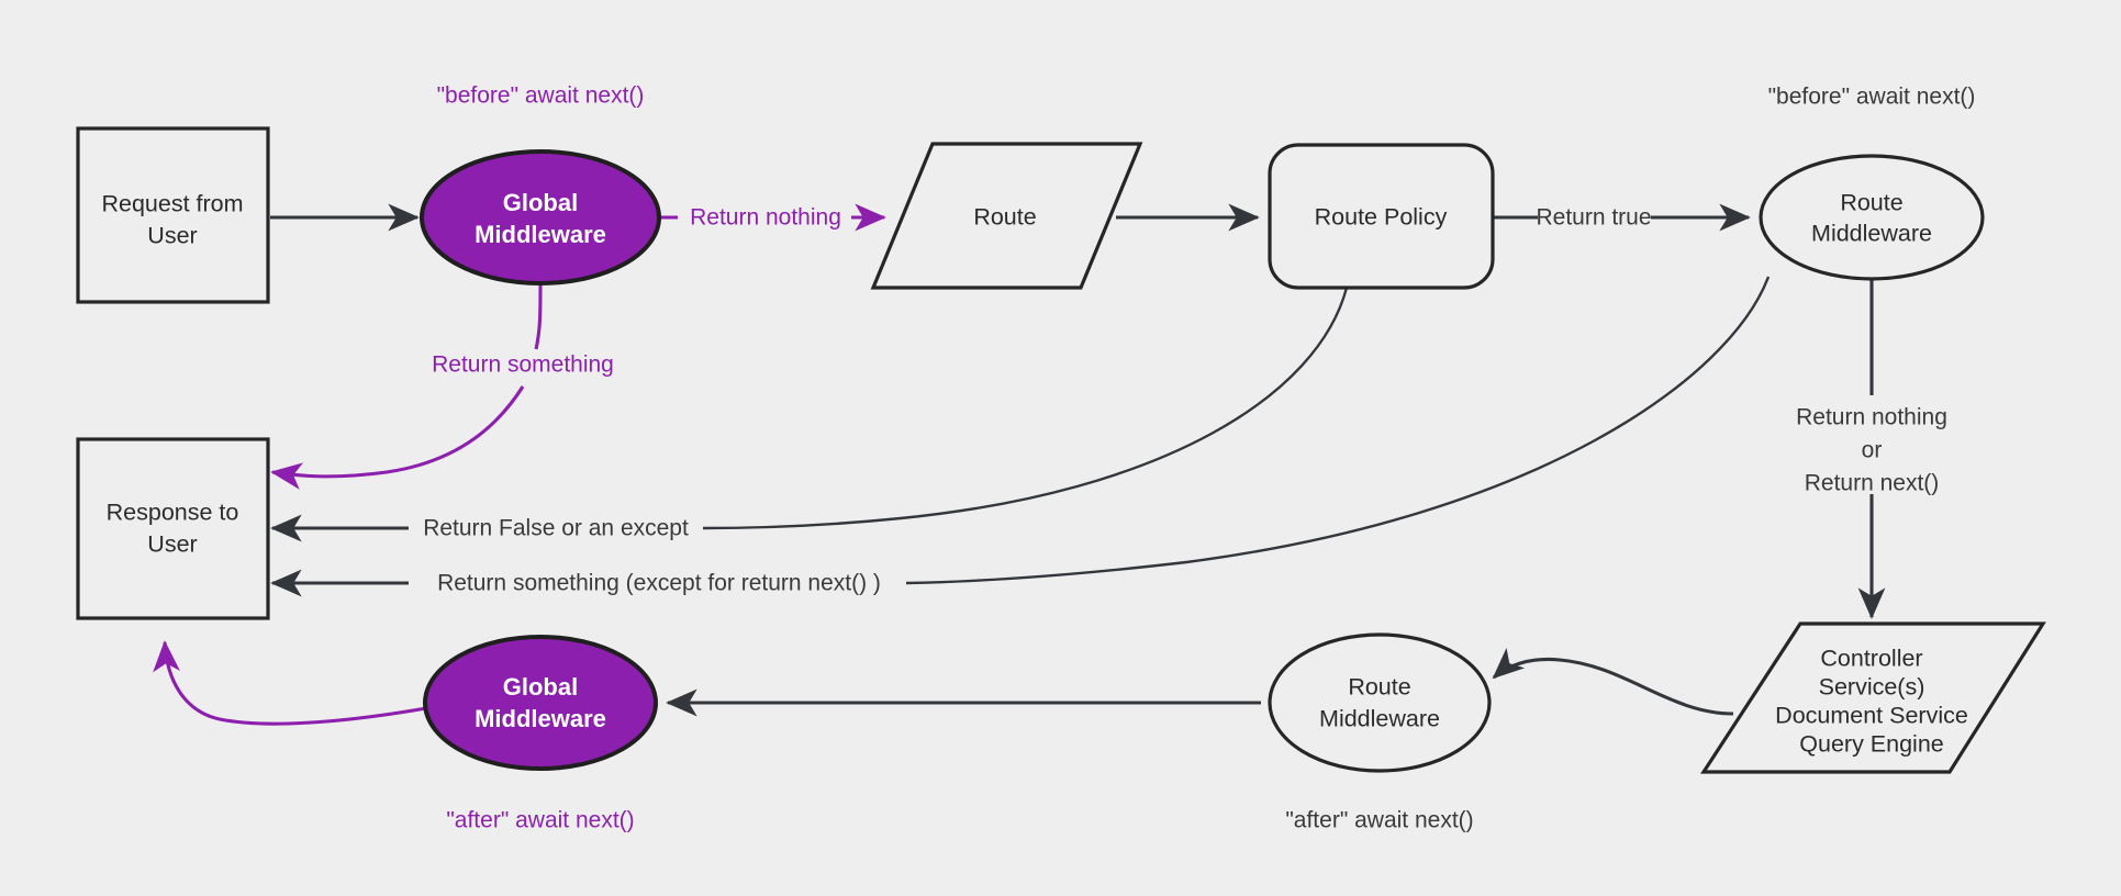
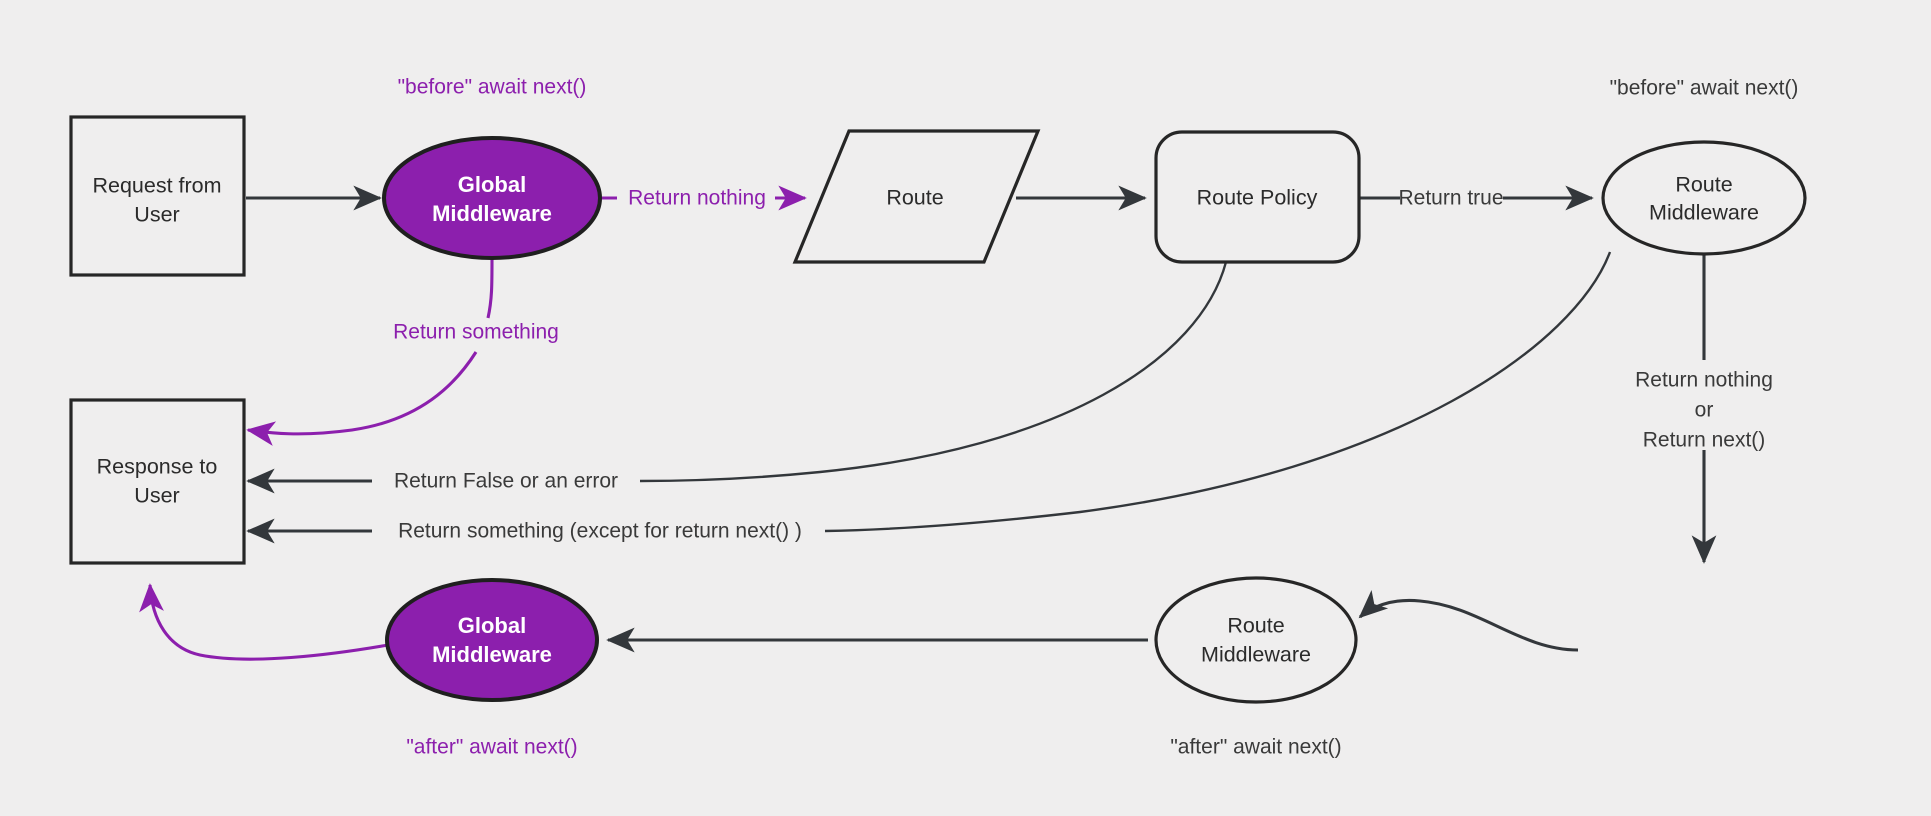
  Return nothing
  Return something
  Return true
- Return False or an except
+ Return False or an error
  Return something (except for return next() )
  Return nothing
  or
  Return next()
  Request from
  User
  "before" await next()
  Global
  Middleware
  Route
  Route Policy
  "before" await next()
  Route
  Middleware
- Controller
- Service(s)
- Document Service
- Query Engine
  Route
  Middleware
  "after" await next()
  Global
  Middleware
  "after" await next()
  Response to
  User
